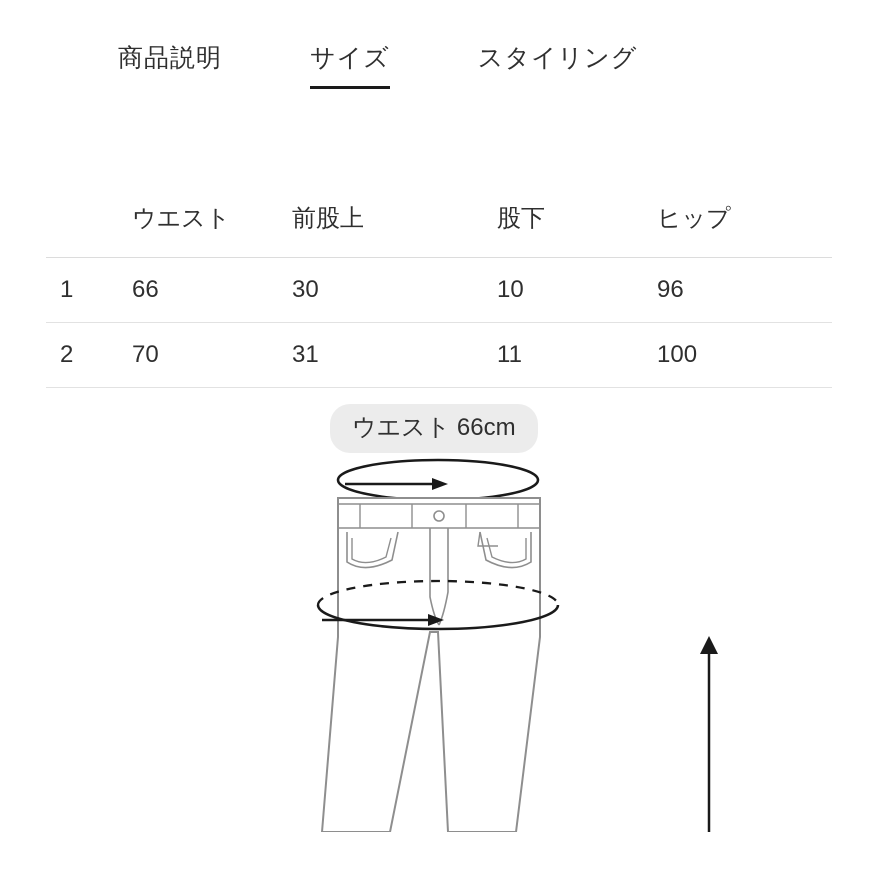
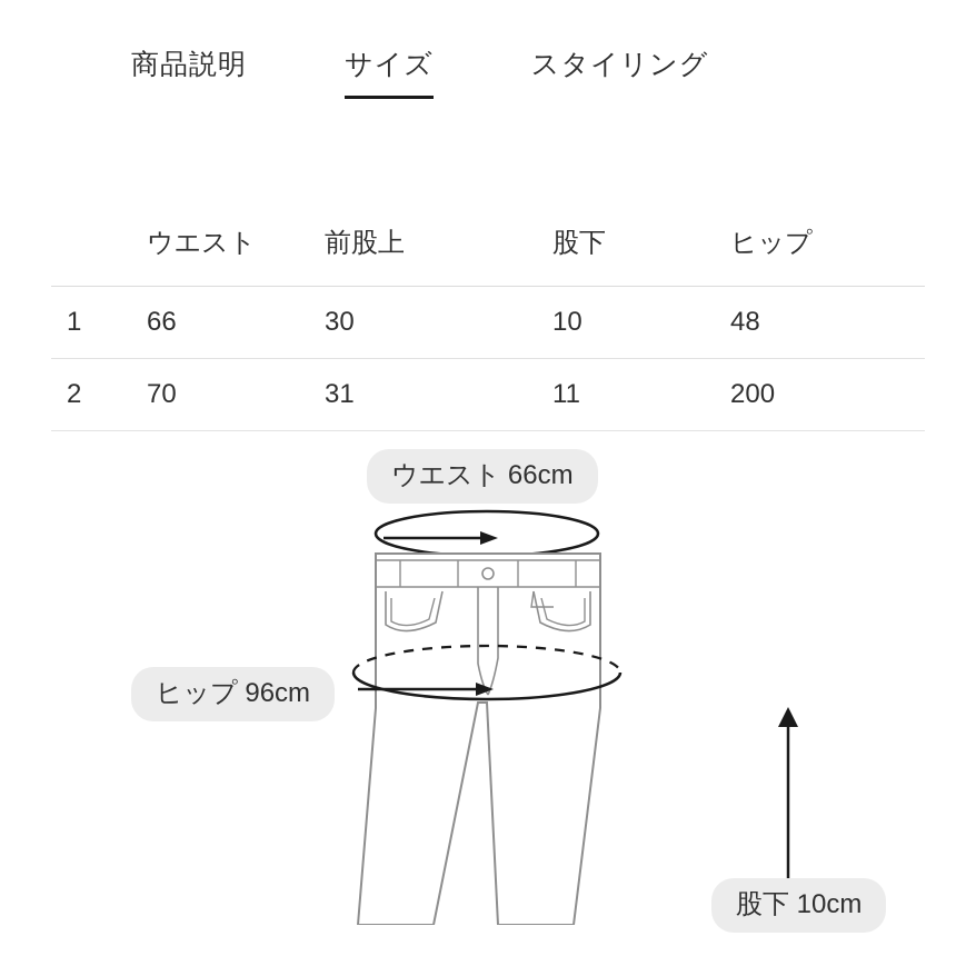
  商品説明
  サイズ
  スタイリング
  	ウエスト	前股上	股下	ヒップ
- 1	66	30	10	96
+ 1	66	30	10	48
- 2	70	31	11	100
+ 2	70	31	11	200
  ウエスト 66cm
+ ヒップ 96cm
+ 股下 10cm
